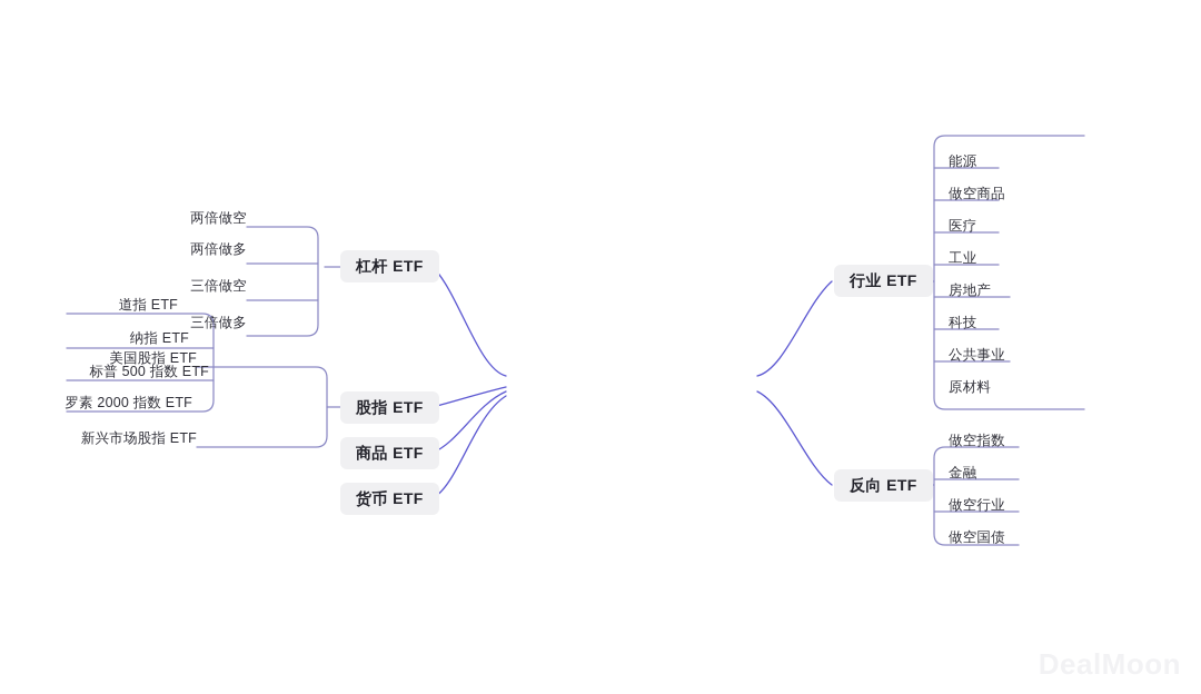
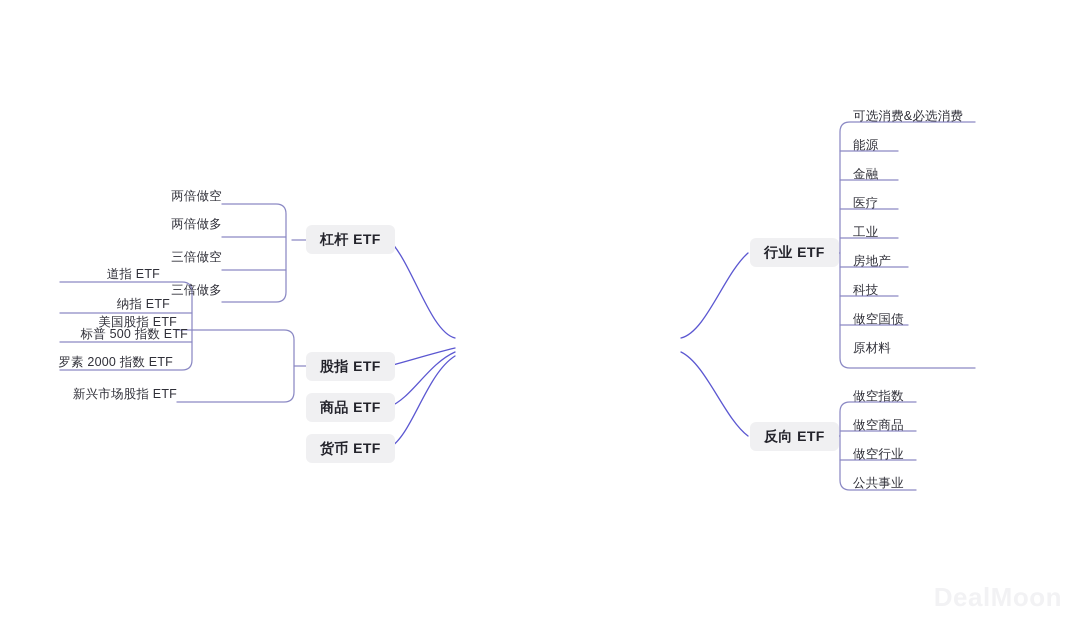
  杠杆 ETF
  股指 ETF
  商品 ETF
  货币 ETF
  两倍做空
  两倍做多
  三倍做空
  三倍做多
  美国股指 ETF
  新兴市场股指 ETF
  道指 ETF
  纳指 ETF
  标普 500 指数 ETF
  罗素 2000 指数 ETF
  行业 ETF
  反向 ETF
+ 可选消费&必选消费
  能源
- 做空商品
+ 金融
  医疗
  工业
  房地产
  科技
- 公共事业
+ 做空国债
  原材料
  做空指数
- 金融
+ 做空商品
  做空行业
- 做空国债
+ 公共事业
